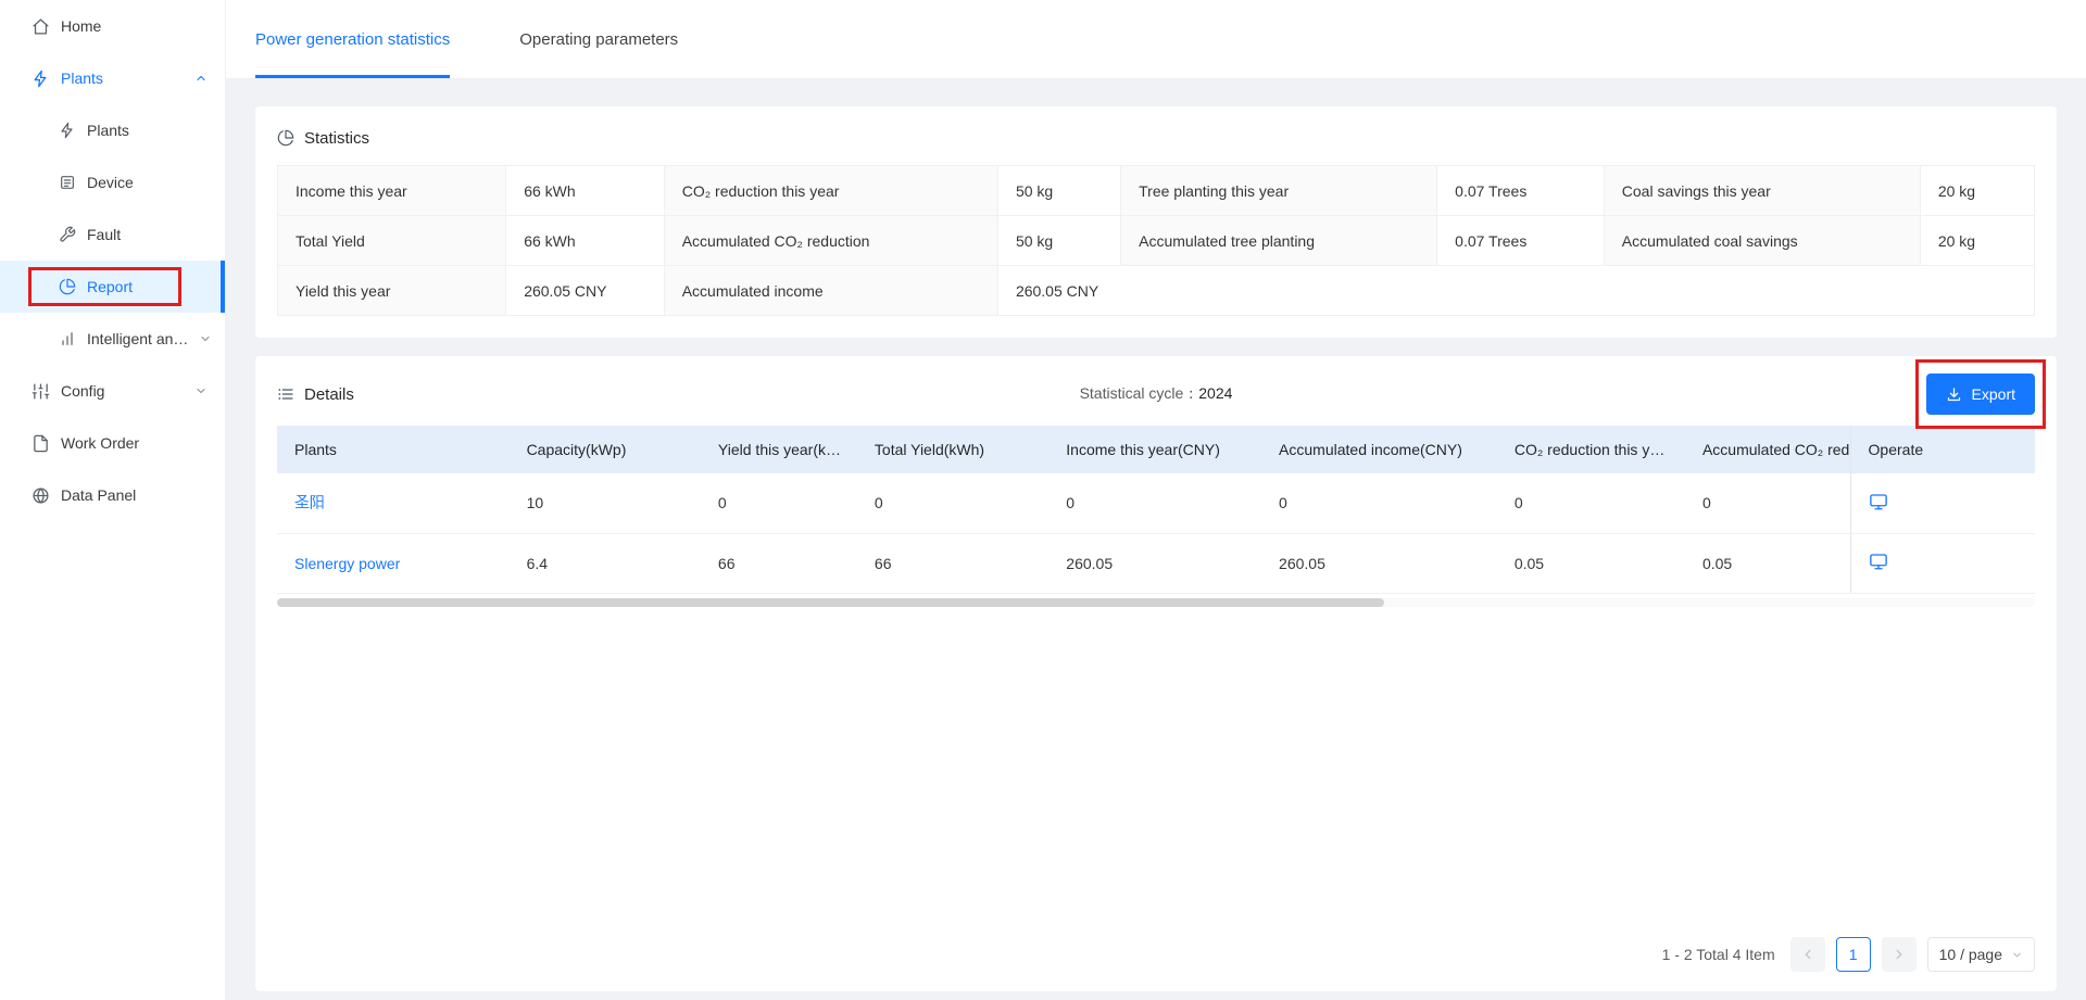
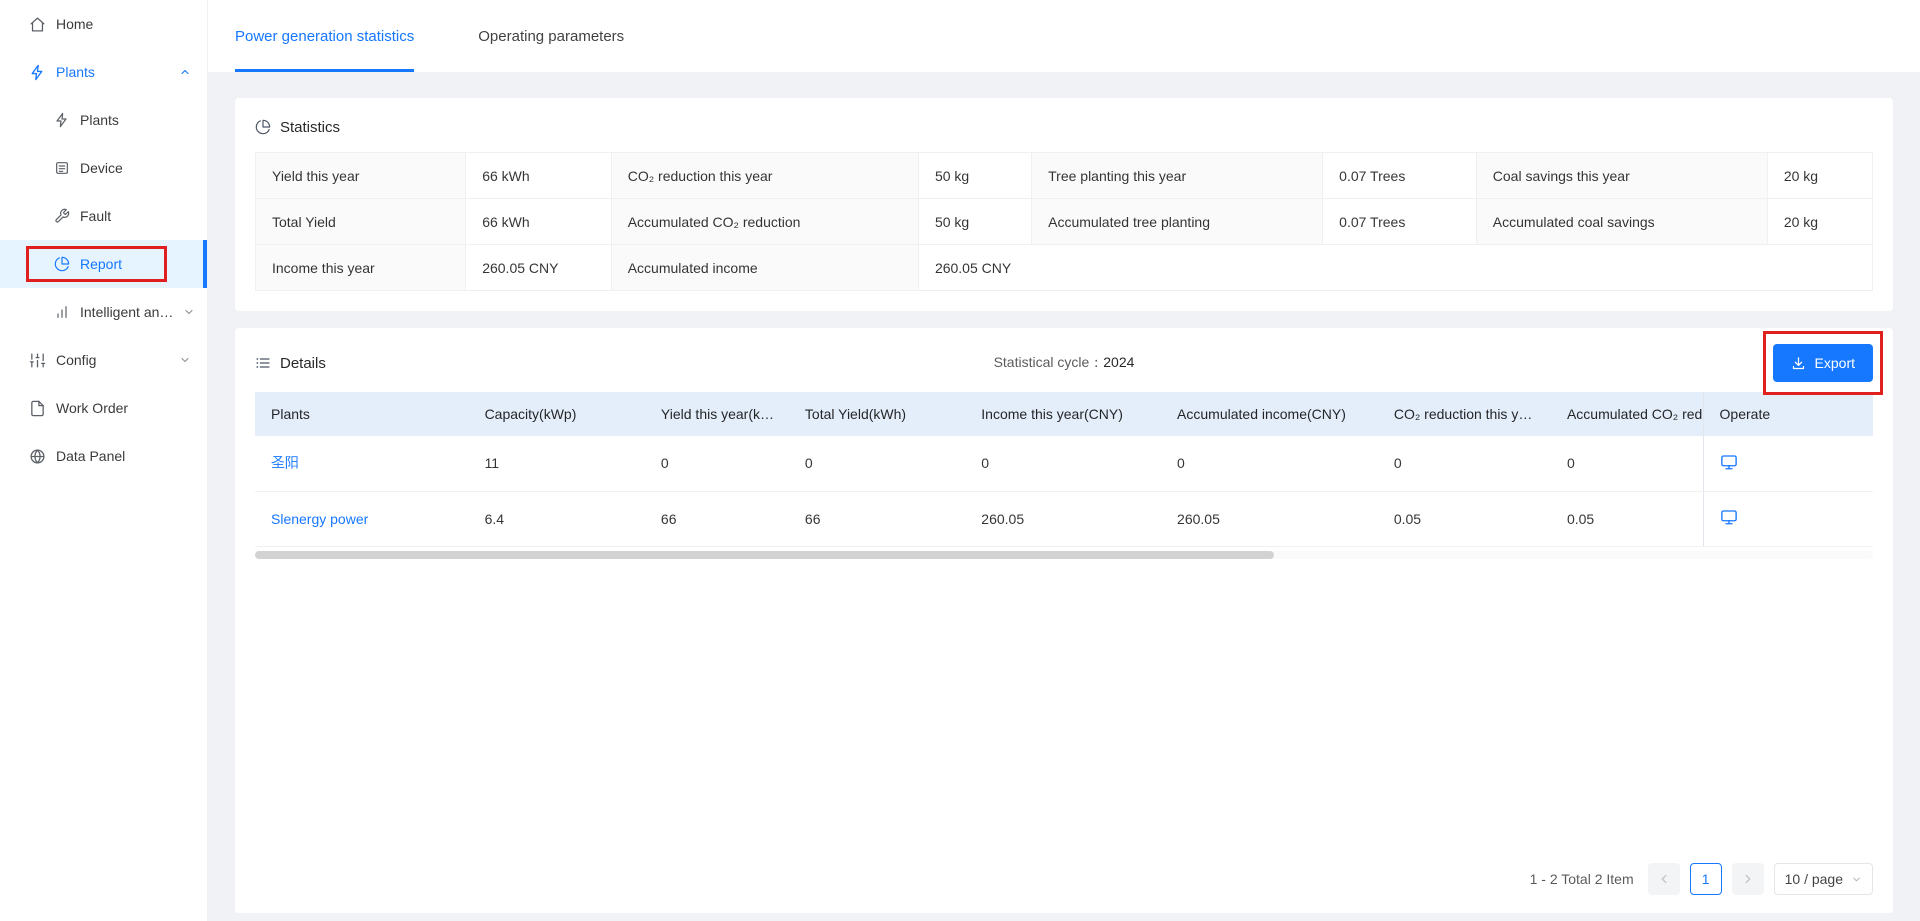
  Home
  Plants
  Plants
  Device
  Fault
  Report
  Intelligent an…
  Config
  Work Order
  Data Panel
  Power generation statistics
  Operating parameters
  Statistics
- Income this year	66 kWh	CO₂ reduction this year	50 kg	Tree planting this year	0.07 Trees	Coal savings this year	20 kg
+ Yield this year	66 kWh	CO₂ reduction this year	50 kg	Tree planting this year	0.07 Trees	Coal savings this year	20 kg
  Total Yield	66 kWh	Accumulated CO₂ reduction	50 kg	Accumulated tree planting	0.07 Trees	Accumulated coal savings	20 kg
- Yield this year	260.05 CNY	Accumulated income	260.05 CNY
+ Income this year	260.05 CNY	Accumulated income	260.05 CNY
  Details
  Statistical cycle：2024
  Export
  Plants	Capacity(kWp)	Yield this year(k…	Total Yield(kWh)	Income this year(CNY)	Accumulated income(CNY)	CO₂ reduction this y…	Accumulated CO₂ red	Operate
- 圣阳	10	0	0	0	0	0	0
+ 圣阳	11	0	0	0	0	0	0
  Slenergy power	6.4	66	66	260.05	260.05	0.05	0.05
- 1 - 2 Total 4 Item
+ 1 - 2 Total 2 Item
  1
  10 / page
